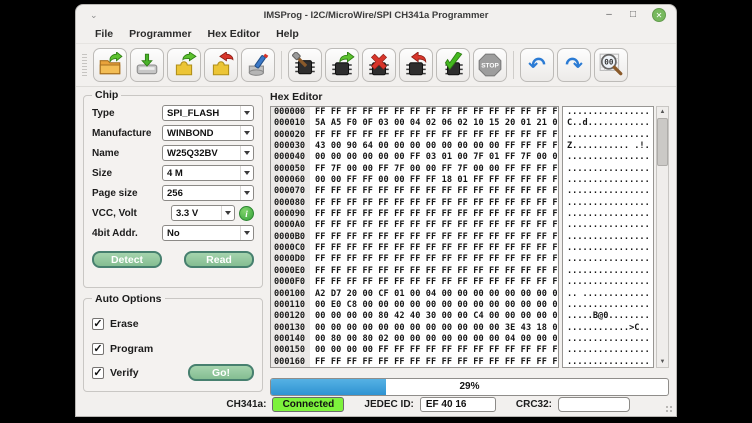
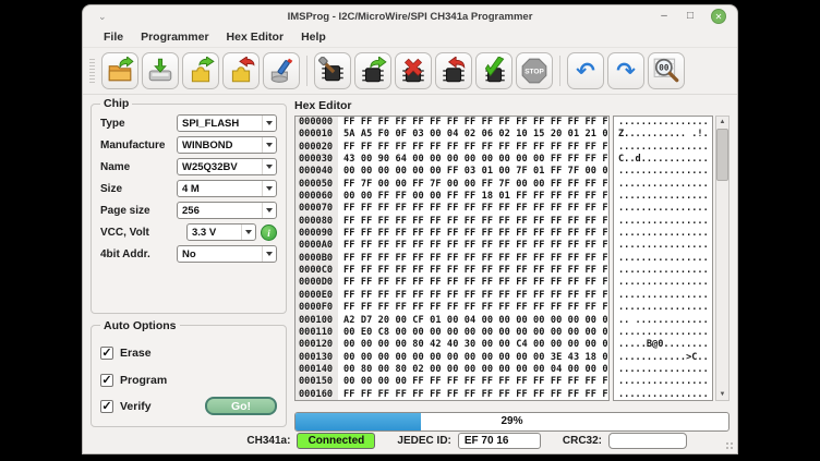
  ⌄
  IMSProg - I2C/MicroWire/SPI CH341a Programmer
  –
  □
  ✕
  File
  Programmer
  Hex Editor
  Help
  ↶
  ↷
  00
  Chip
  Type
  SPI_FLASH
  Manufacture
  WINBOND
  Name
  W25Q32BV
  Size
  4 M
  Page size
  256
  VCC, Volt
  3.3 V
  i
  4bit Addr.
  No
- Detect
- Read
  Auto Options
  Erase
  Program
  Verify
  Go!
  Hex Editor
  000000
  FF FF FF FF FF FF FF FF FF FF FF FF FF FF FF F
  000010
  5A A5 F0 0F 03 00 04 02 06 02 10 15 20 01 21 0
  000020
  FF FF FF FF FF FF FF FF FF FF FF FF FF FF FF F
  000030
  43 00 90 64 00 00 00 00 00 00 00 00 FF FF FF F
  000040
  00 00 00 00 00 00 FF 03 01 00 7F 01 FF 7F 00 0
  000050
  FF 7F 00 00 FF 7F 00 00 FF 7F 00 00 FF FF FF F
  000060
  00 00 FF FF 00 00 FF FF 18 01 FF FF FF FF FF F
  000070
  FF FF FF FF FF FF FF FF FF FF FF FF FF FF FF F
  000080
  FF FF FF FF FF FF FF FF FF FF FF FF FF FF FF F
  000090
  FF FF FF FF FF FF FF FF FF FF FF FF FF FF FF F
  0000A0
  FF FF FF FF FF FF FF FF FF FF FF FF FF FF FF F
  0000B0
  FF FF FF FF FF FF FF FF FF FF FF FF FF FF FF F
  0000C0
  FF FF FF FF FF FF FF FF FF FF FF FF FF FF FF F
  0000D0
  FF FF FF FF FF FF FF FF FF FF FF FF FF FF FF F
  0000E0
  FF FF FF FF FF FF FF FF FF FF FF FF FF FF FF F
  0000F0
  FF FF FF FF FF FF FF FF FF FF FF FF FF FF FF F
  000100
  A2 D7 20 00 CF 01 00 04 00 00 00 00 00 00 00 0
  000110
  00 E0 C8 00 00 00 00 00 00 00 00 00 00 00 00 0
  000120
  00 00 00 00 80 42 40 30 00 00 C4 00 00 00 00 0
  000130
  00 00 00 00 00 00 00 00 00 00 00 00 3E 43 18 0
  000140
  00 80 00 80 02 00 00 00 00 00 00 00 04 00 00 0
  000150
  00 00 00 00 FF FF FF FF FF FF FF FF FF FF FF F
  000160
  FF FF FF FF FF FF FF FF FF FF FF FF FF FF FF F
  ................
- C..d............
+ Z........... .!.
  ................
- Z........... .!.
+ C..d............
  ................
  ................
  ................
  ................
  ................
  ................
  ................
  ................
  ................
  ................
  ................
  ................
  .. .............
  ................
  .....B@0........
  ............>C..
  ................
  ................
  ................
  29%
  CH341a:
  Connected
  JEDEC ID:
- EF 40 16
+ EF 70 16
  CRC32:
